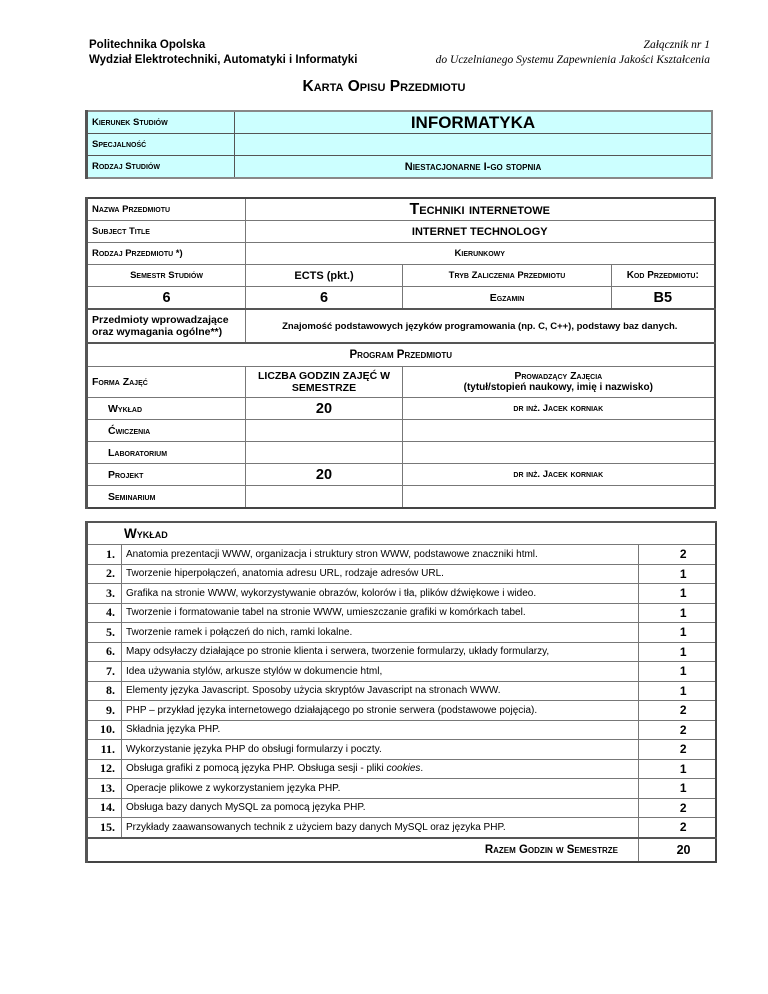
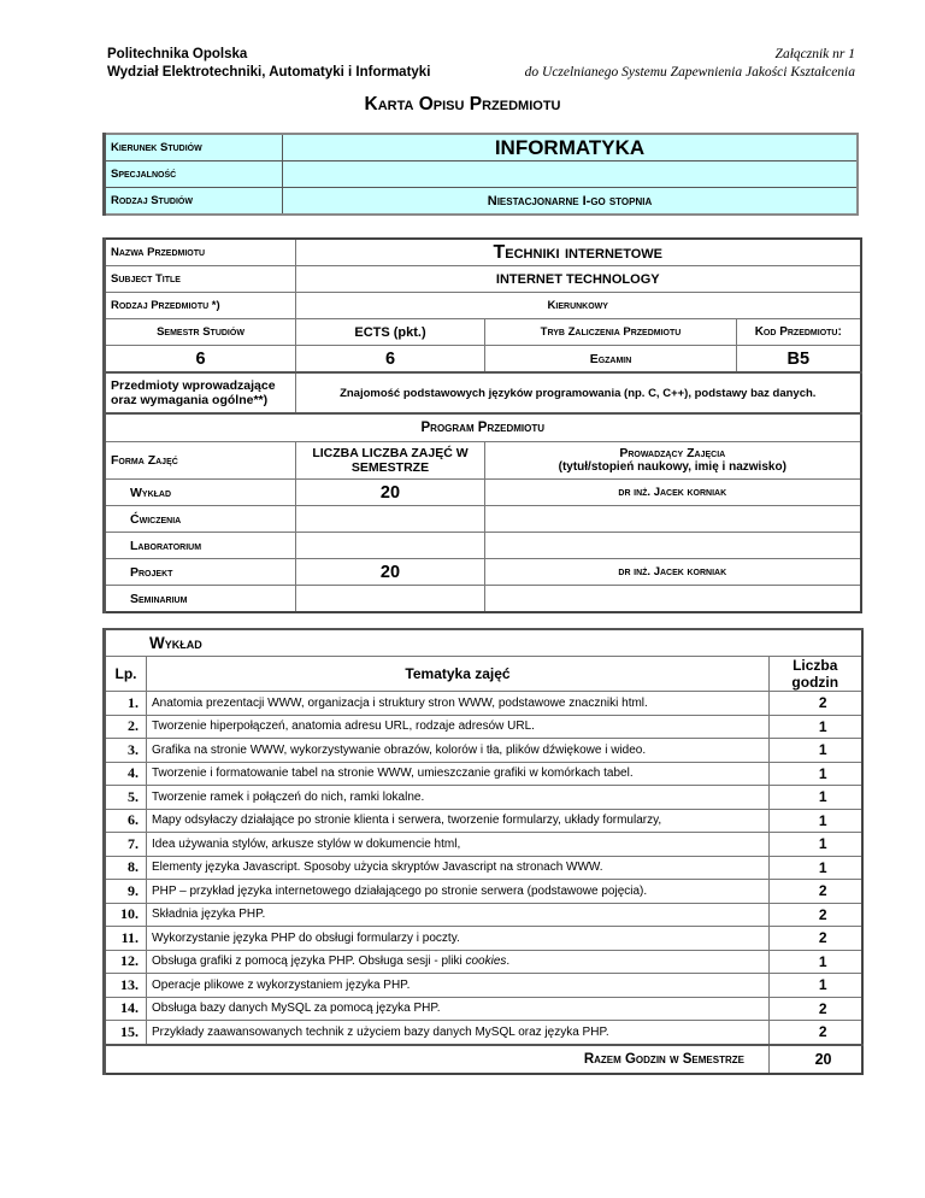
  Politechnika Opolska
  Wydział Elektrotechniki, Automatyki i Informatyki
  Załącznik nr 1
  do Uczelnianego Systemu Zapewnienia Jakości Kształcenia
  Karta Opisu Przedmiotu
  Kierunek Studiów	INFORMATYKA
  Specjalność
  Rodzaj Studiów	Niestacjonarne I-go stopnia
  Nazwa Przedmiotu	Techniki internetowe
  Subject Title	INTERNET TECHNOLOGY
  Rodzaj Przedmiotu *)	Kierunkowy
  Semestr Studiów	ECTS (pkt.)	Tryb Zaliczenia Przedmiotu	Kod Przedmiotu:
  6	6	Egzamin	B5
  Przedmioty wprowadzające oraz wymagania ogólne**)	Znajomość podstawowych języków programowania (np. C, C++), podstawy baz danych.
  Program Przedmiotu
- Forma Zajęć	LICZBA GODZIN ZAJĘĆ W SEMESTRZE	Prowadzący Zajęcia (tytuł/stopień naukowy, imię i nazwisko)
+ Forma Zajęć	LICZBA LICZBA ZAJĘĆ W SEMESTRZE	Prowadzący Zajęcia (tytuł/stopień naukowy, imię i nazwisko)
  Wykład	20	dr inż. Jacek korniak
  Ćwiczenia
  Laboratorium
  Projekt	20	dr inż. Jacek korniak
  Seminarium
  Wykład
+ Lp.	Tematyka zajęć	Liczba godzin
  1.	Anatomia prezentacji WWW, organizacja i struktury stron WWW, podstawowe znaczniki html.	2
  2.	Tworzenie hiperpołączeń, anatomia adresu URL, rodzaje adresów URL.	1
  3.	Grafika na stronie WWW, wykorzystywanie obrazów, kolorów i tła, plików dźwiękowe i wideo.	1
  4.	Tworzenie i formatowanie tabel na stronie WWW, umieszczanie grafiki w komórkach tabel.	1
  5.	Tworzenie ramek i połączeń do nich, ramki lokalne.	1
  6.	Mapy odsyłaczy działające po stronie klienta i serwera, tworzenie formularzy, układy formularzy,	1
  7.	Idea używania stylów, arkusze stylów w dokumencie html,	1
  8.	Elementy języka Javascript. Sposoby użycia skryptów Javascript na stronach WWW.	1
  9.	PHP – przykład języka internetowego działającego po stronie serwera (podstawowe pojęcia).	2
  10.	Składnia języka PHP.	2
  11.	Wykorzystanie języka PHP do obsługi formularzy i poczty.	2
  12.	Obsługa grafiki z pomocą języka PHP. Obsługa sesji - pliki cookies.	1
  13.	Operacje plikowe z wykorzystaniem języka PHP.	1
  14.	Obsługa bazy danych MySQL za pomocą języka PHP.	2
  15.	Przykłady zaawansowanych technik z użyciem bazy danych MySQL oraz języka PHP.	2
  Razem Godzin w Semestrze	20
